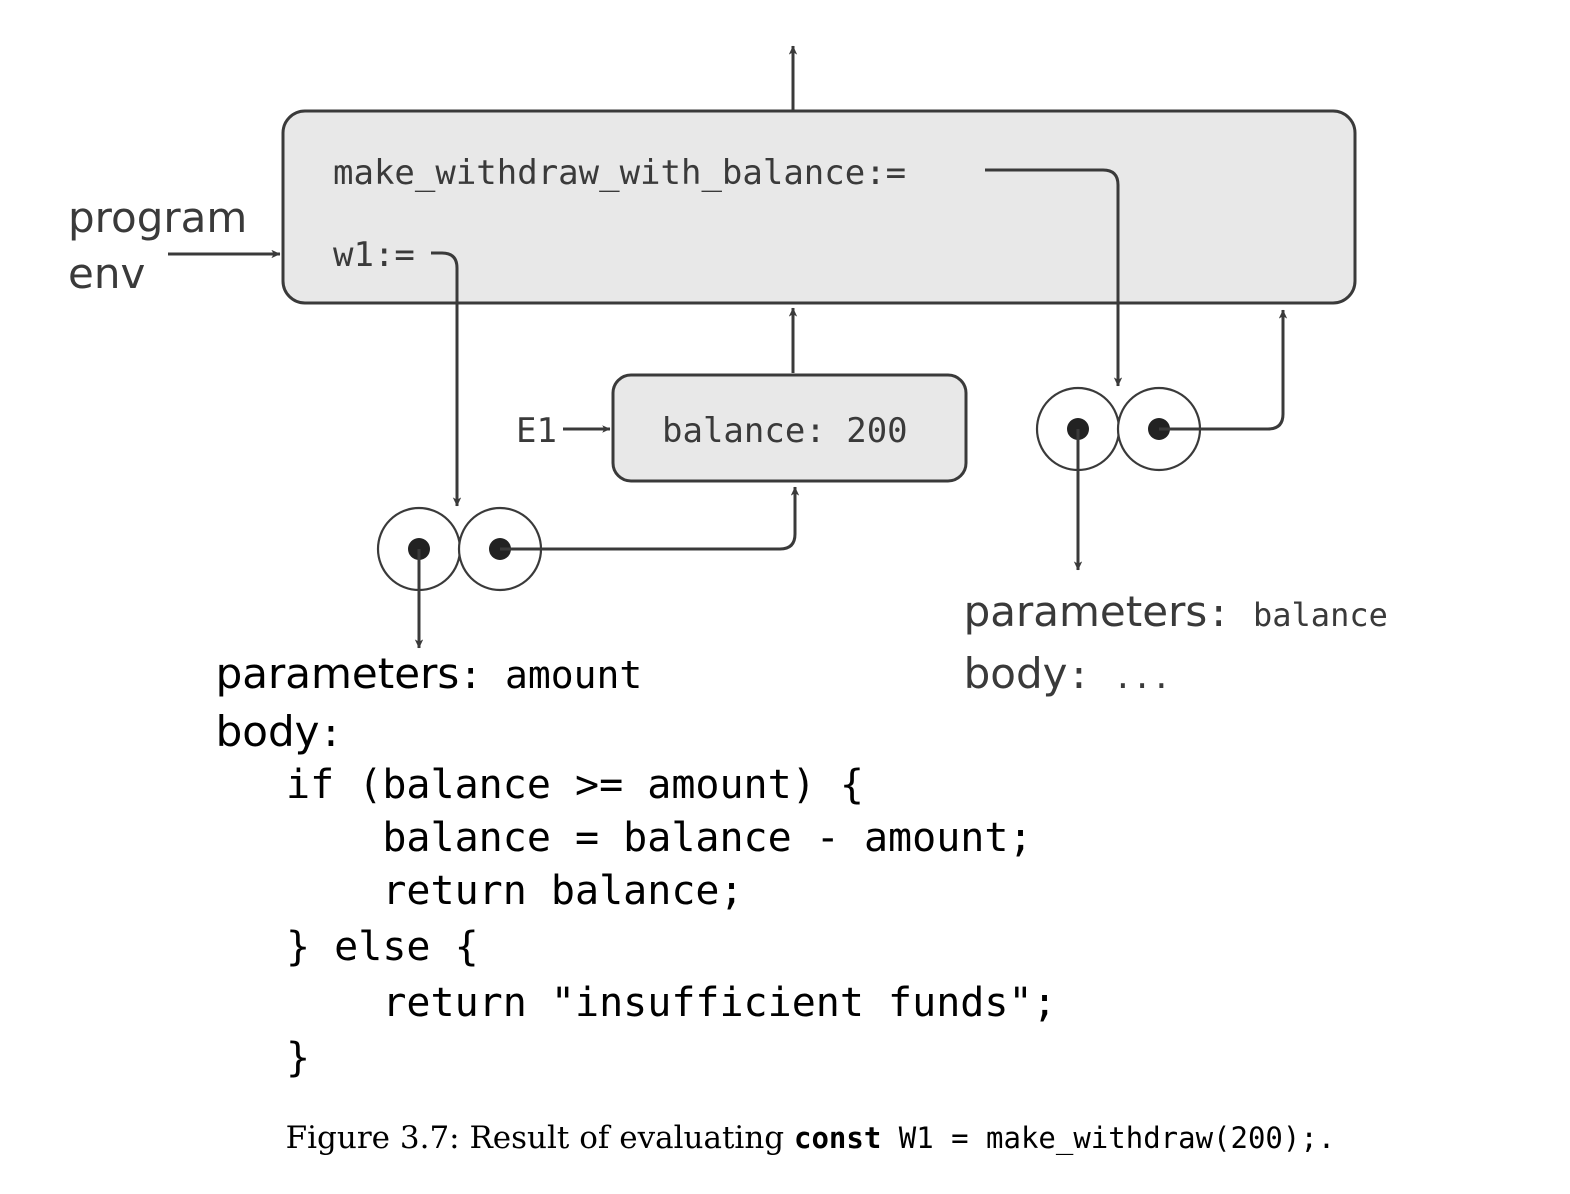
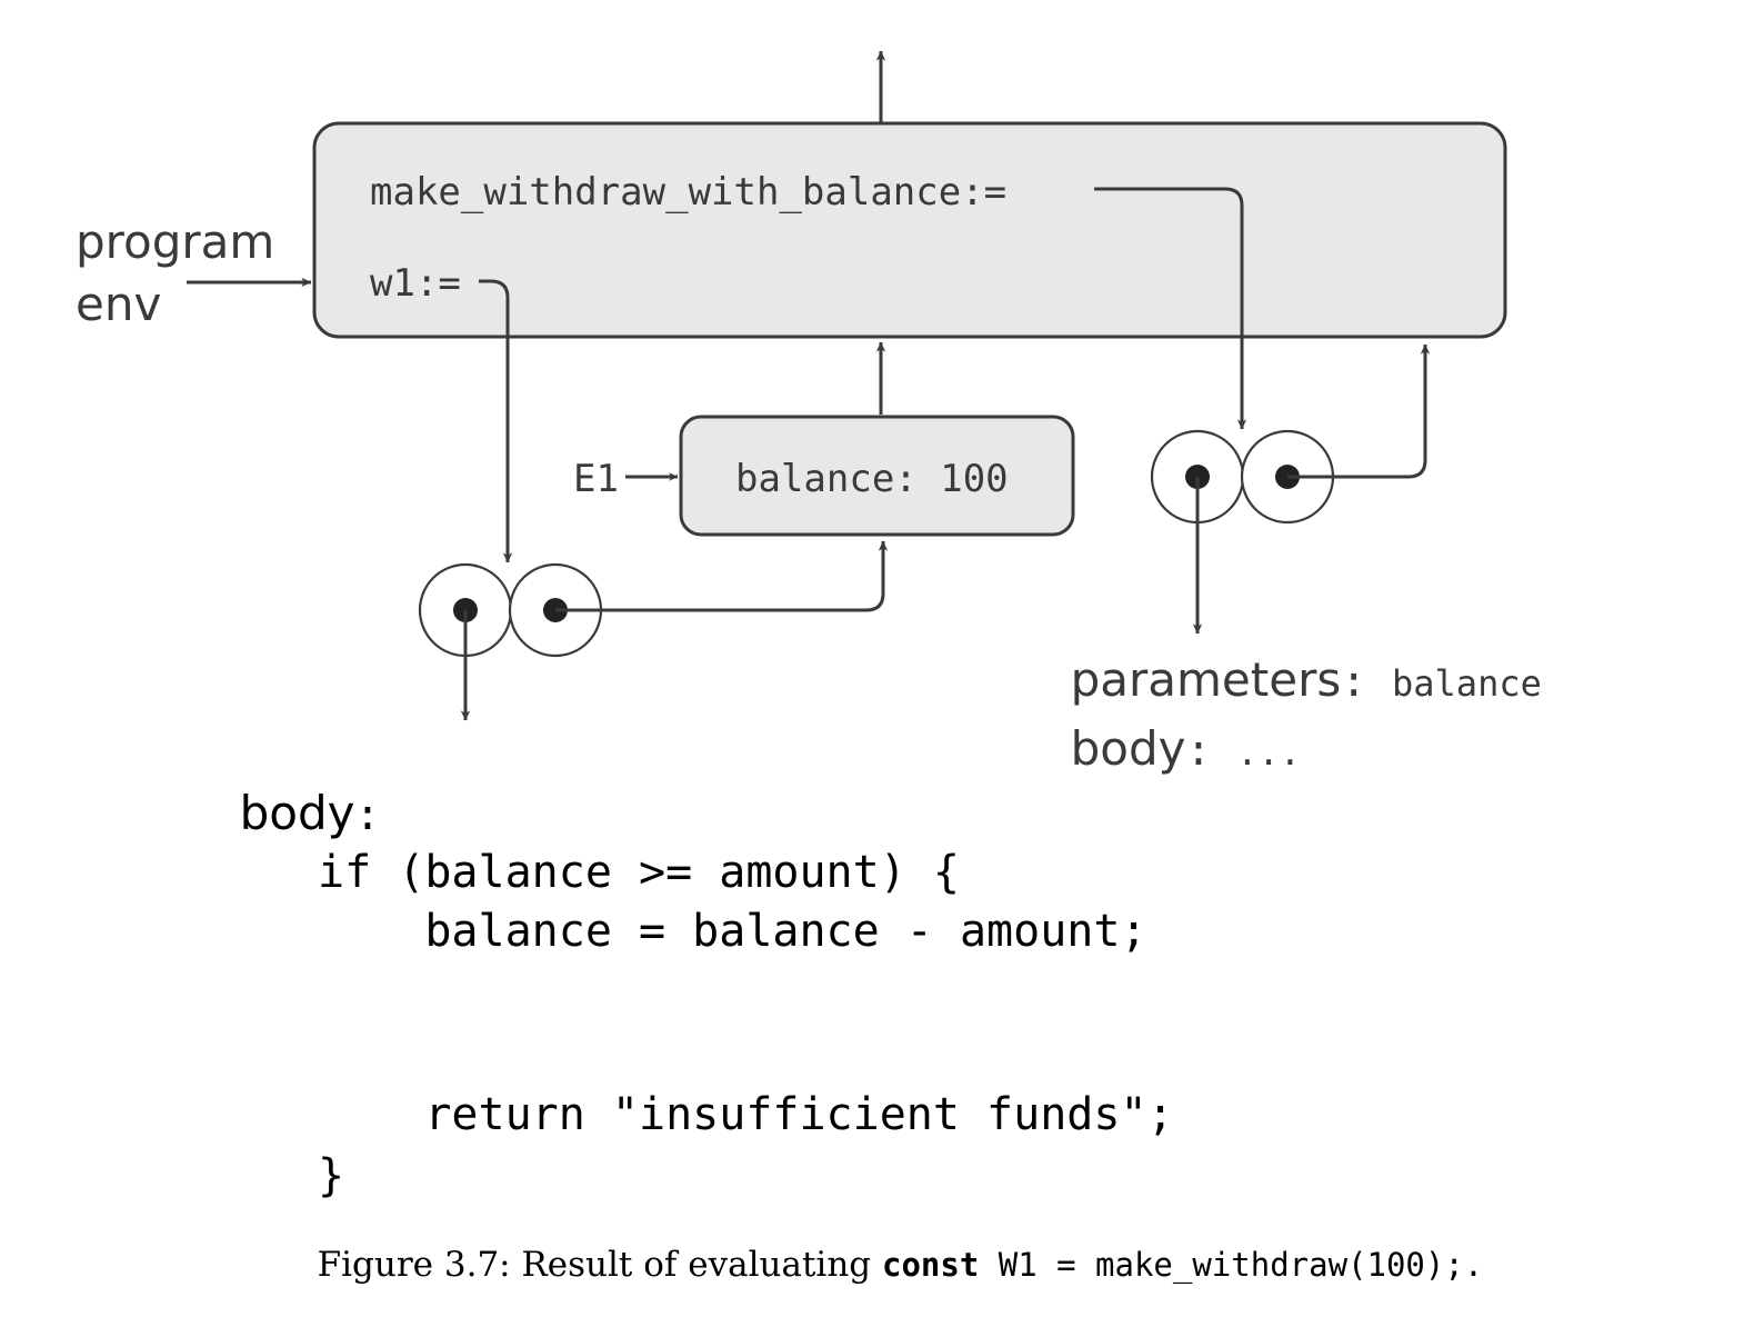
  program
  env
  make_withdraw_with_balance:=
  w1:=
  E1
- balance: 200
+ balance: 100
  parameters: balance
  body: ...
- parameters: amount
  body:
  if (balance >= amount) {
  balance = balance - amount;
- return balance;
- } else {
  return "insufficient funds";
  }
- Figure 3.7: Result of evaluating const W1 = make_withdraw(200);.
+ Figure 3.7: Result of evaluating const W1 = make_withdraw(100);.
